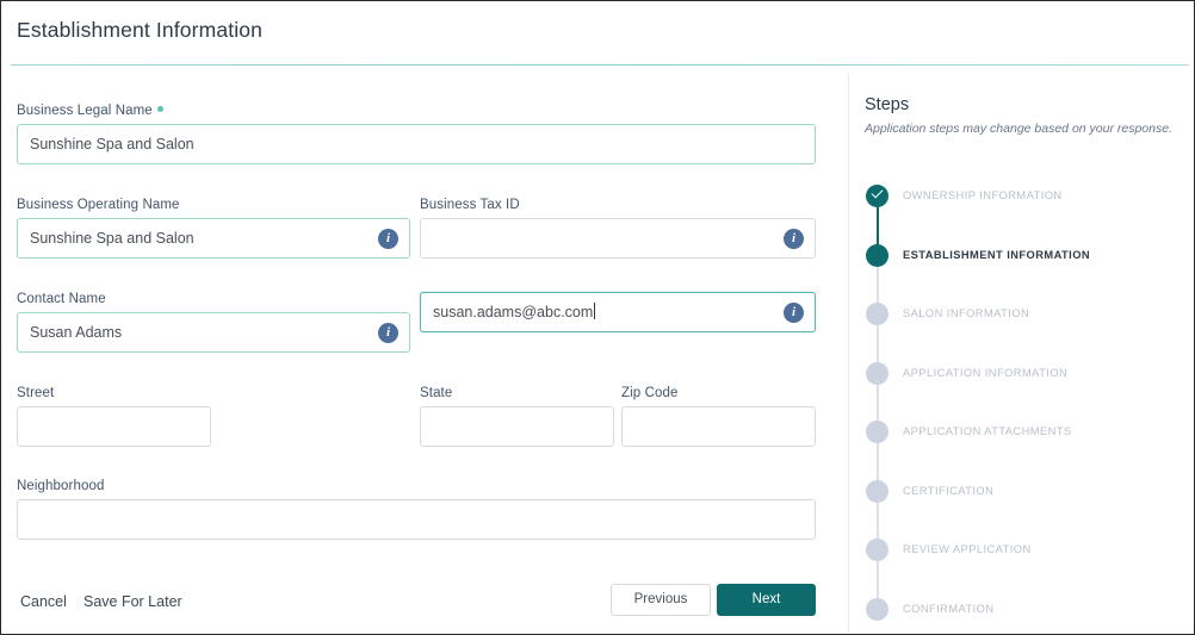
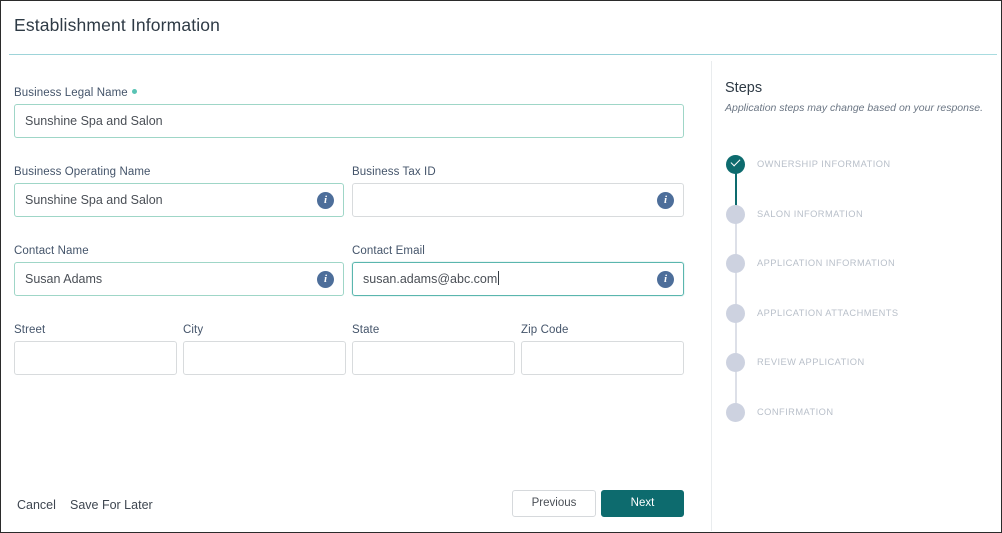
  Establishment Information
  Business Legal Name
  Sunshine Spa and Salon
  Business Operating Name
  Sunshine Spa and Salon
  i
  Business Tax ID
  i
  Contact Name
  Susan Adams
  i
+ Contact Email
  susan.adams@abc.com
  i
  Street
+ City
  State
  Zip Code
- Neighborhood
  Cancel
  Save For Later
  Previous
  Next
  Steps
  Application steps may change based on your response.
  OWNERSHIP INFORMATION
- ESTABLISHMENT INFORMATION
  SALON INFORMATION
  APPLICATION INFORMATION
  APPLICATION ATTACHMENTS
- CERTIFICATION
  REVIEW APPLICATION
  CONFIRMATION
